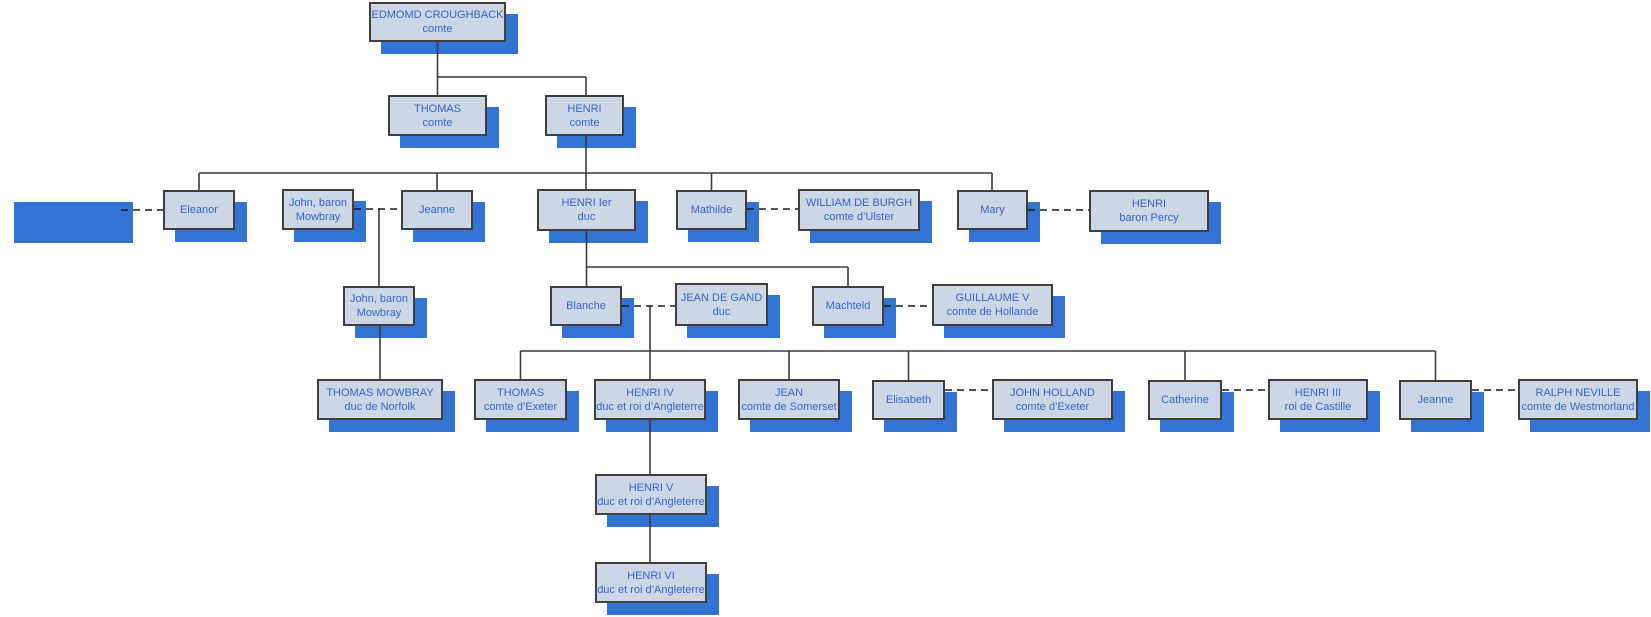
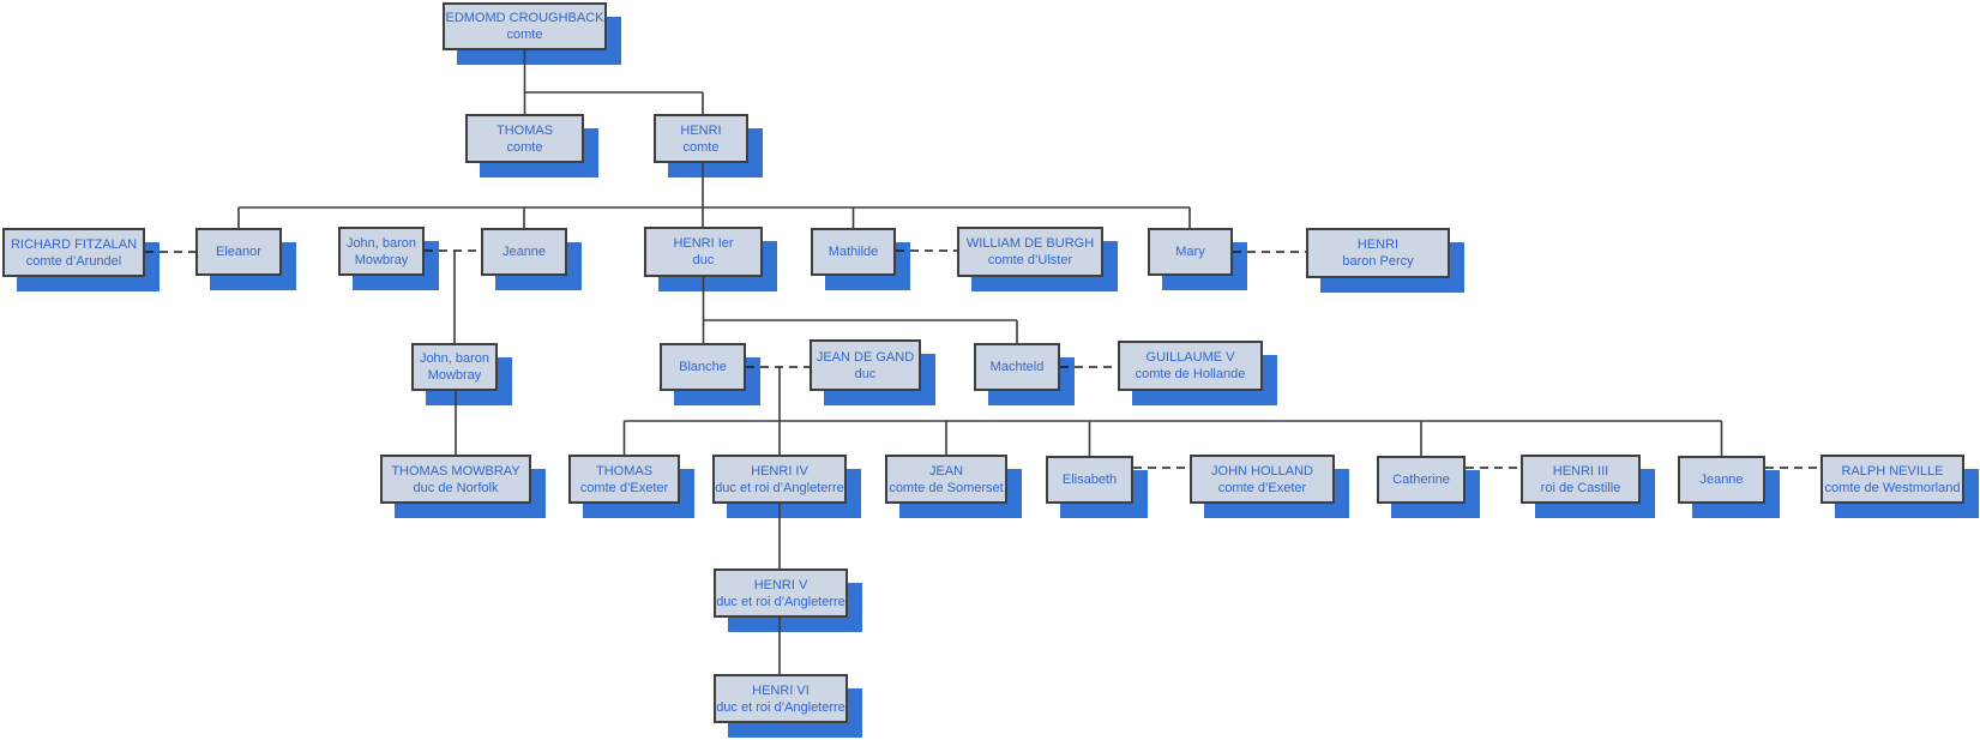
  EDMOMD CROUGHBACK
  comte
  THOMAS
  comte
  HENRI
  comte
+ RICHARD FITZALAN
+ comte d’Arundel
  Eleanor
  John, baron
  Mowbray
  Jeanne
  HENRI Ier
  duc
  Mathilde
  WILLIAM DE BURGH
  comte d’Ulster
  Mary
  HENRI
  baron Percy
  John, baron
  Mowbray
  Blanche
  JEAN DE GAND
  duc
  Machteld
  GUILLAUME V
  comte de Hollande
  THOMAS MOWBRAY
  duc de Norfolk
  THOMAS
  comte d’Exeter
  HENRI IV
  duc et roi d’Angleterre
  JEAN
  comte de Somerset
  Elisabeth
  JOHN HOLLAND
  comte d’Exeter
  Catherine
  HENRI III
  roi de Castille
  Jeanne
  RALPH NEVILLE
  comte de Westmorland
  HENRI V
  duc et roi d’Angleterre
  HENRI VI
  duc et roi d’Angleterre
